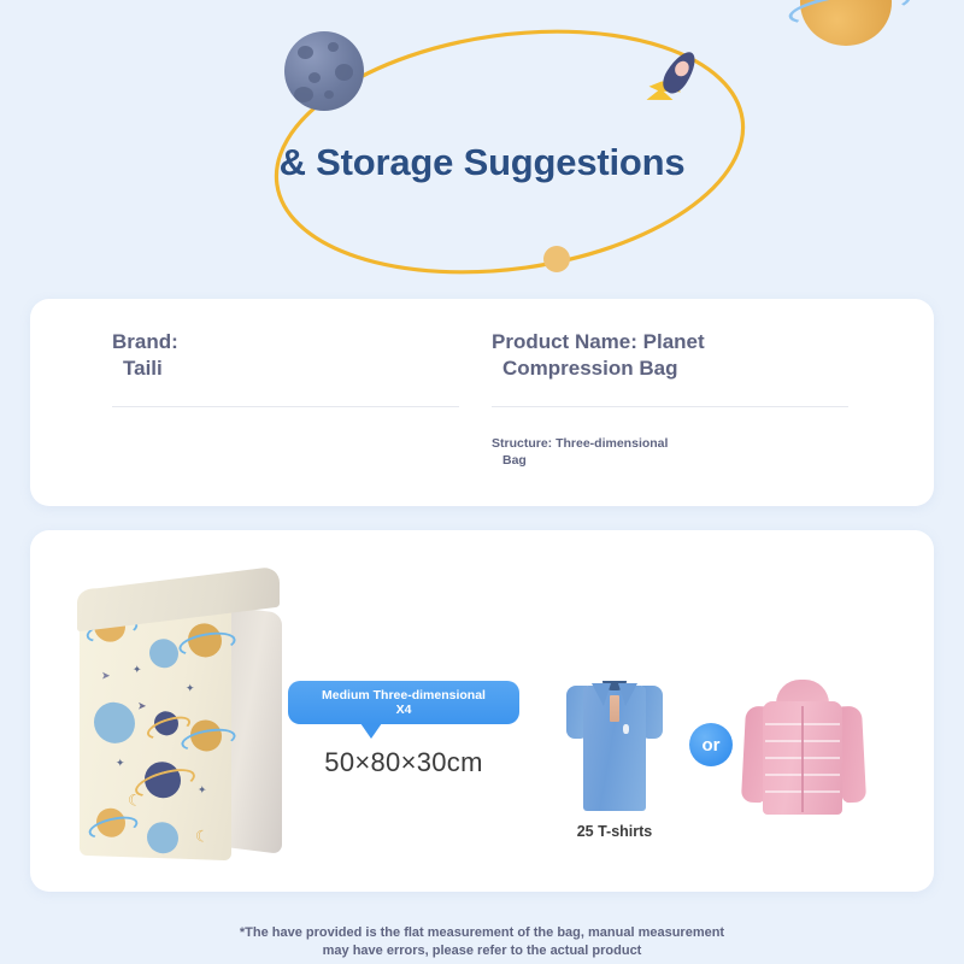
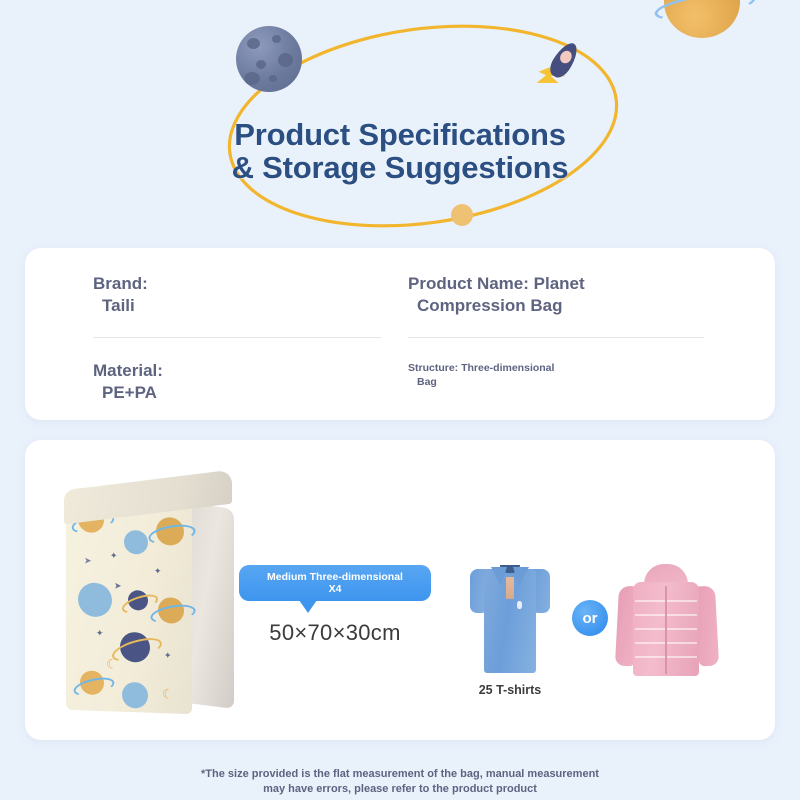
+ Product Specifications
  & Storage Suggestions
  Brand:
  Taili
  Product Name: Planet
  Compression Bag
+ Material:
+ PE+PA
  Structure: Three-dimensional
  Bag
  Medium Three-dimensional
  X4
- 50×80×30cm
+ 50×70×30cm
  or
  25 T-shirts
- *The have provided is the flat measurement of the bag, manual measurement
+ *The size provided is the flat measurement of the bag, manual measurement
- may have errors, please refer to the actual product
+ may have errors, please refer to the product product
